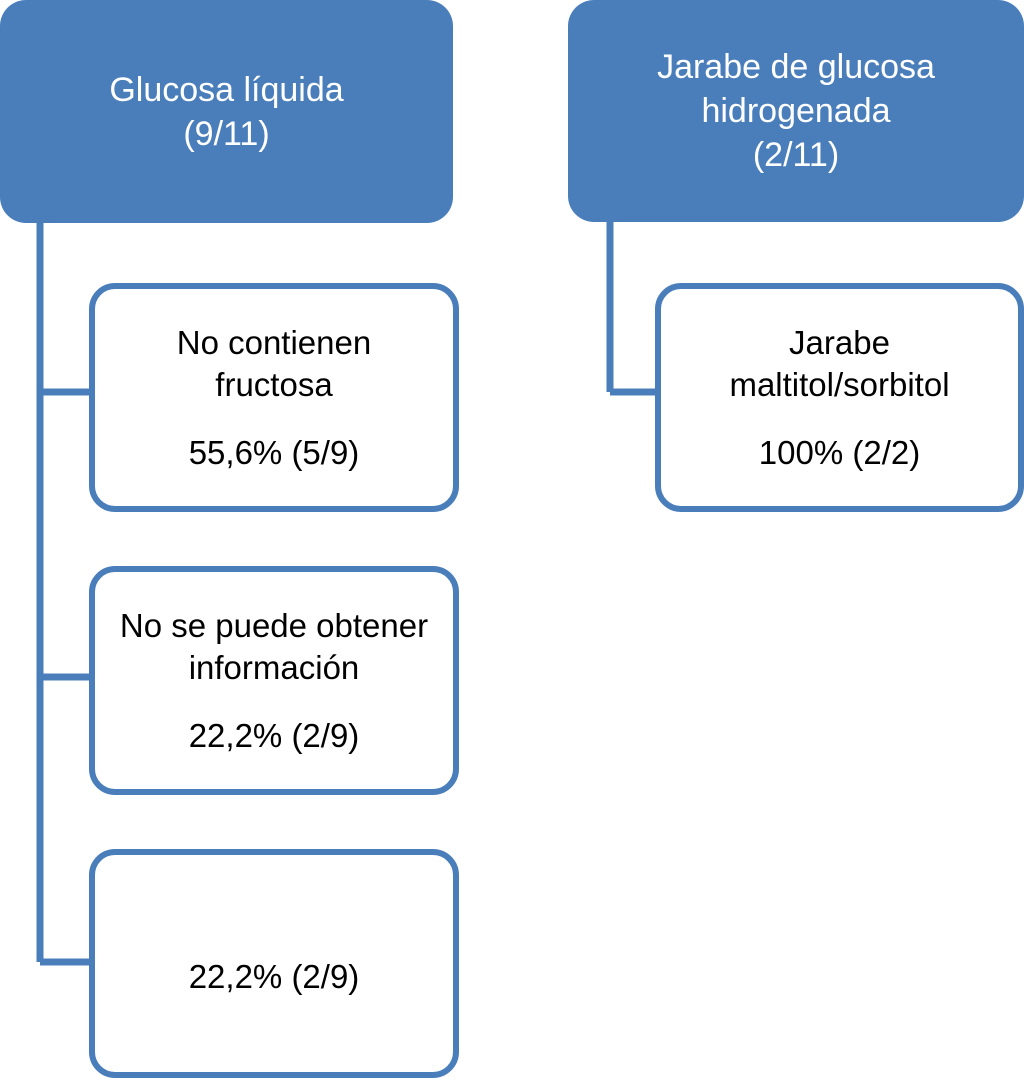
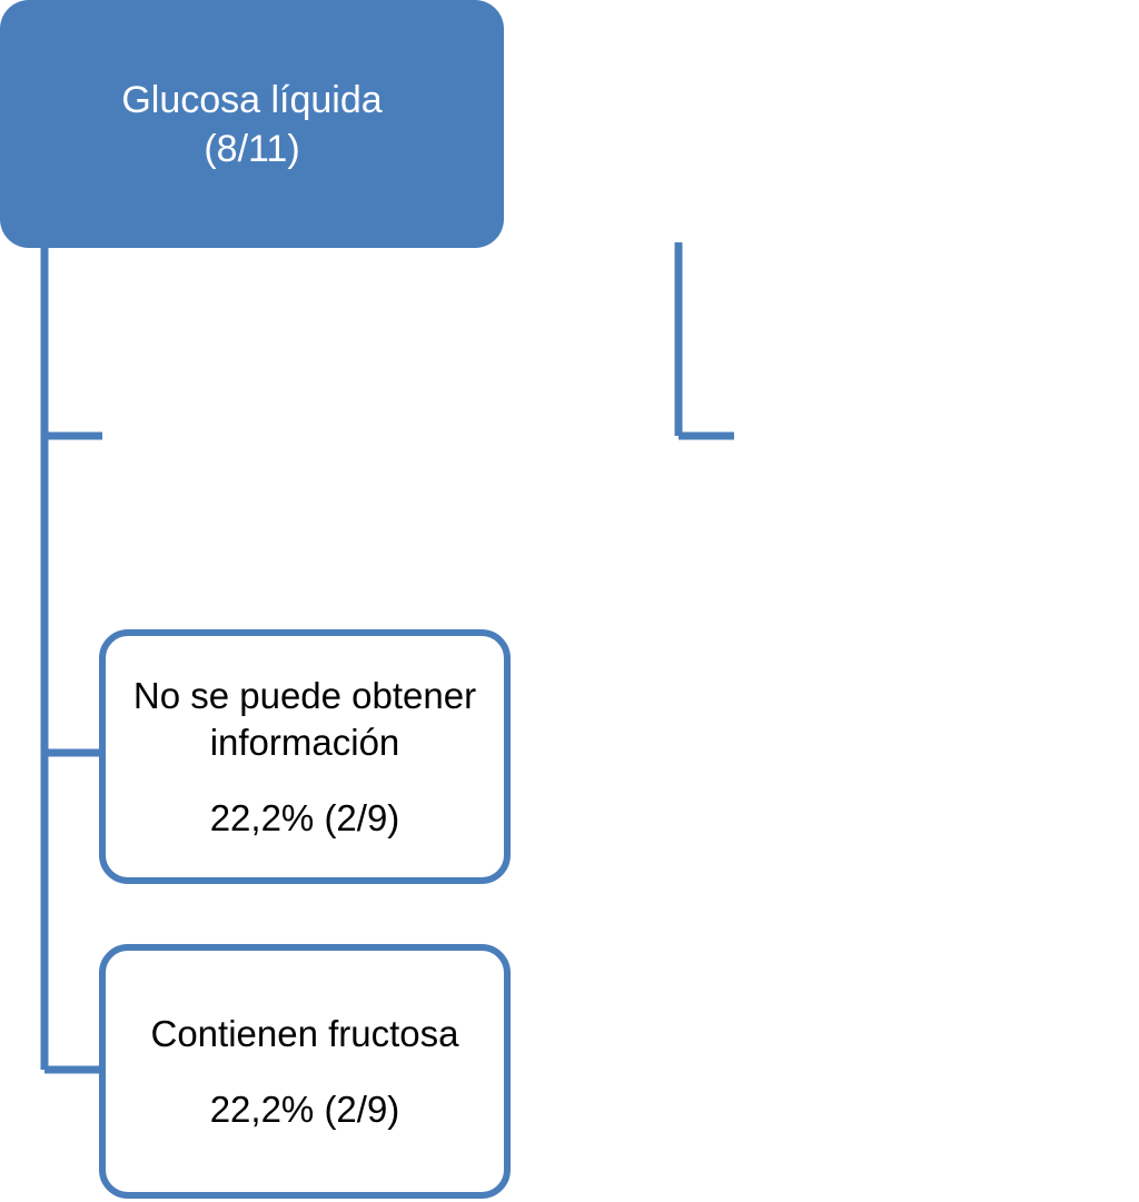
  Glucosa líquida
- (9/11)
+ (8/11)
- No contienen
- fructosa
- 55,6% (5/9)
  No se puede obtener
  información
  22,2% (2/9)
+ Contienen fructosa
  22,2% (2/9)
- Jarabe de glucosa
- hidrogenada
- (2/11)
- Jarabe
- maltitol/sorbitol
- 100% (2/2)
